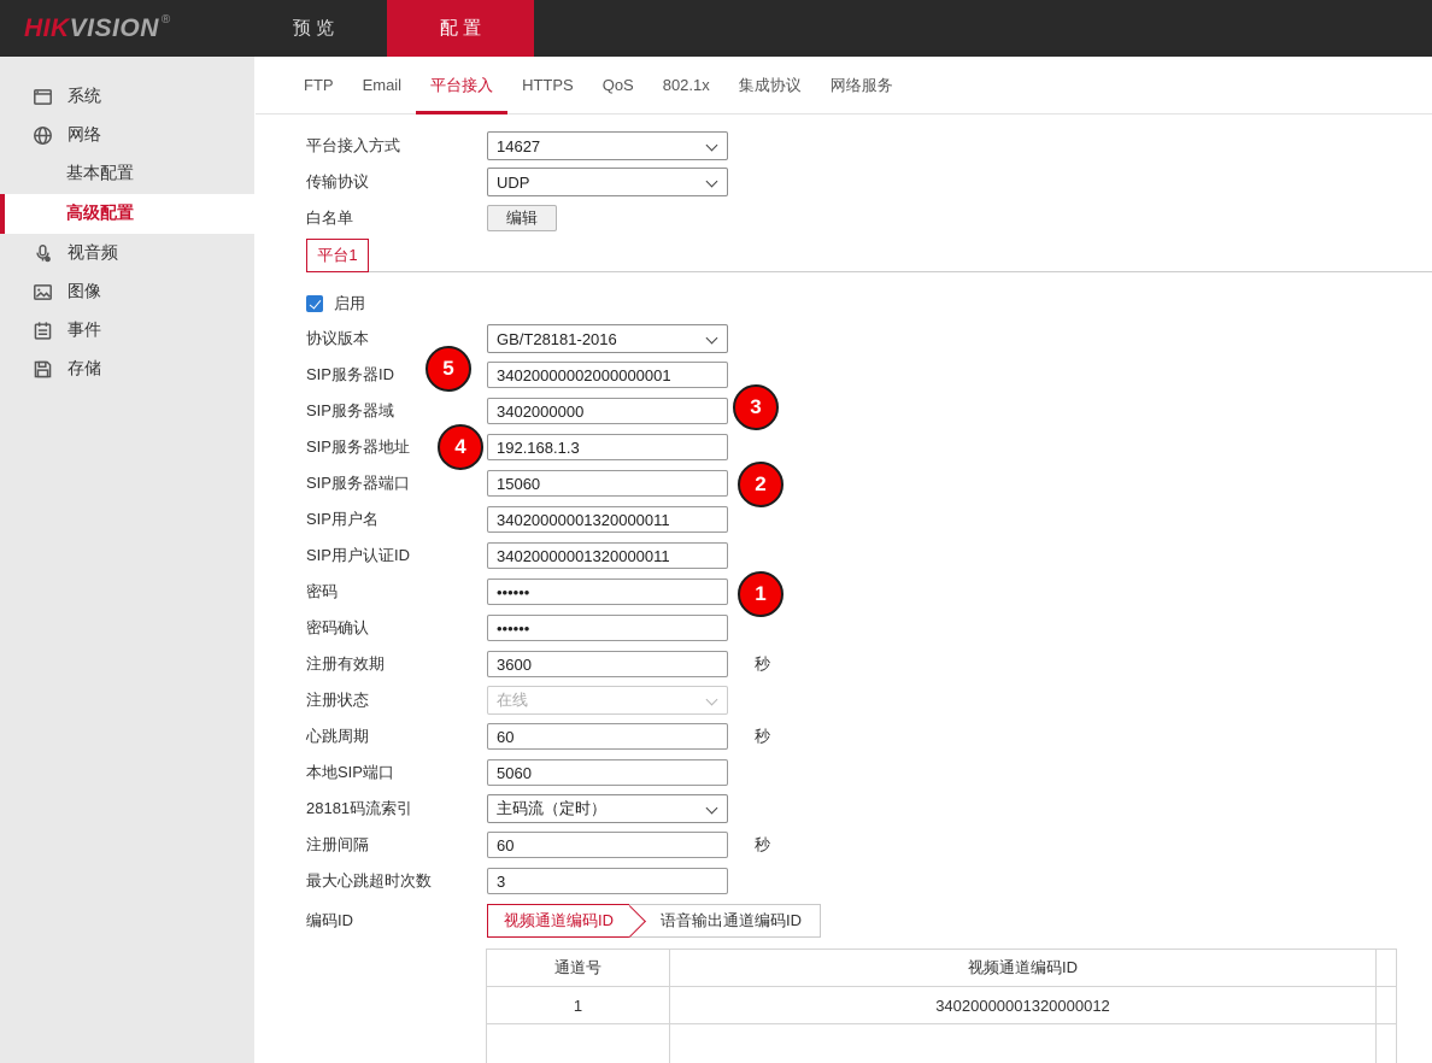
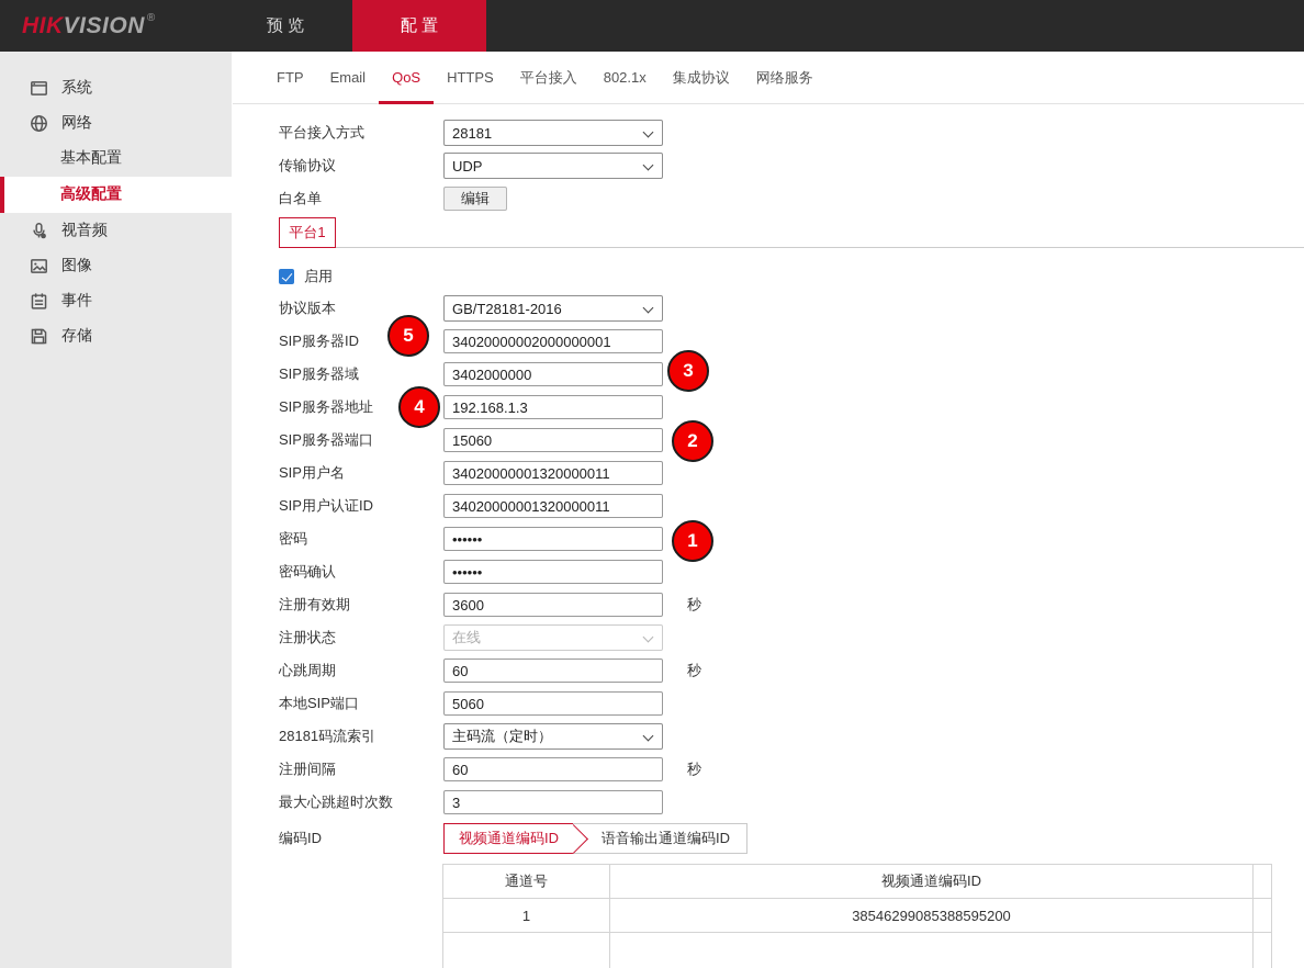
  HIK
  VISION
  ®
  预 览
  配 置
  系统
  网络
  基本配置
  高级配置
  视音频
  图像
  事件
  存储
  FTP
  Email
- 平台接入
+ QoS
  HTTPS
- QoS
+ 平台接入
  802.1x
  集成协议
  网络服务
  平台接入方式
- 14627
+ 28181
  传输协议
  UDP
  白名单
  编辑
  平台1
  启用
  协议版本
  GB/T28181-2016
  SIP服务器ID
  5
  34020000002000000001
  SIP服务器域
  3402000000
  3
  SIP服务器地址
  4
  192.168.1.3
  SIP服务器端口
  15060
  2
  SIP用户名
  34020000001320000011
  SIP用户认证ID
  34020000001320000011
  密码
  ••••••
  1
  密码确认
  ••••••
  注册有效期
  3600
  秒
  注册状态
  在线
  心跳周期
  60
  秒
  本地SIP端口
  5060
  28181码流索引
  主码流（定时）
  注册间隔
  60
  秒
  最大心跳超时次数
  3
  编码ID
  视频通道编码ID
  语音输出通道编码ID
  通道号	视频通道编码ID
- 1	34020000001320000012
+ 1	38546299085388595200
